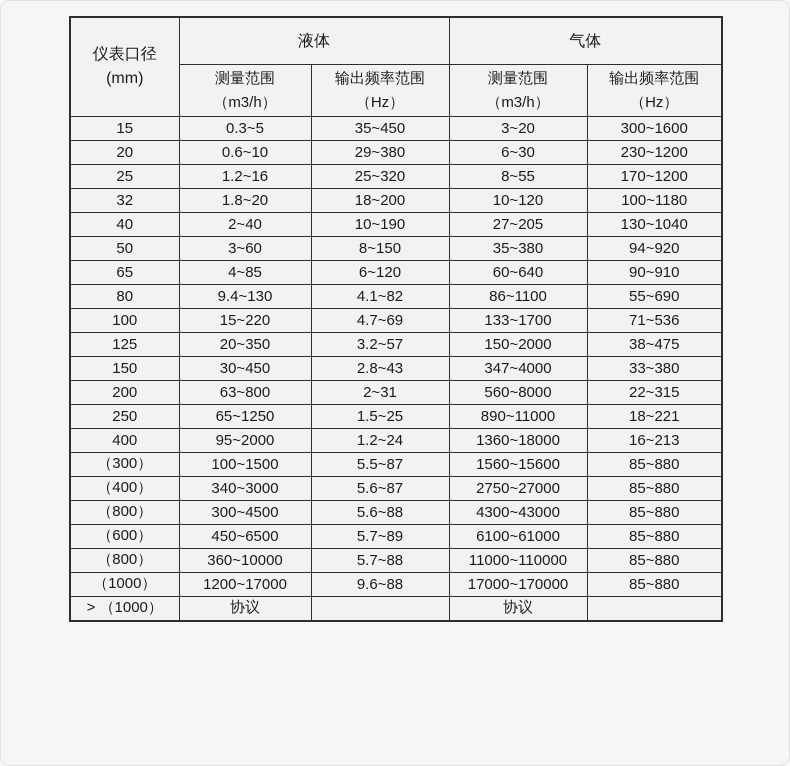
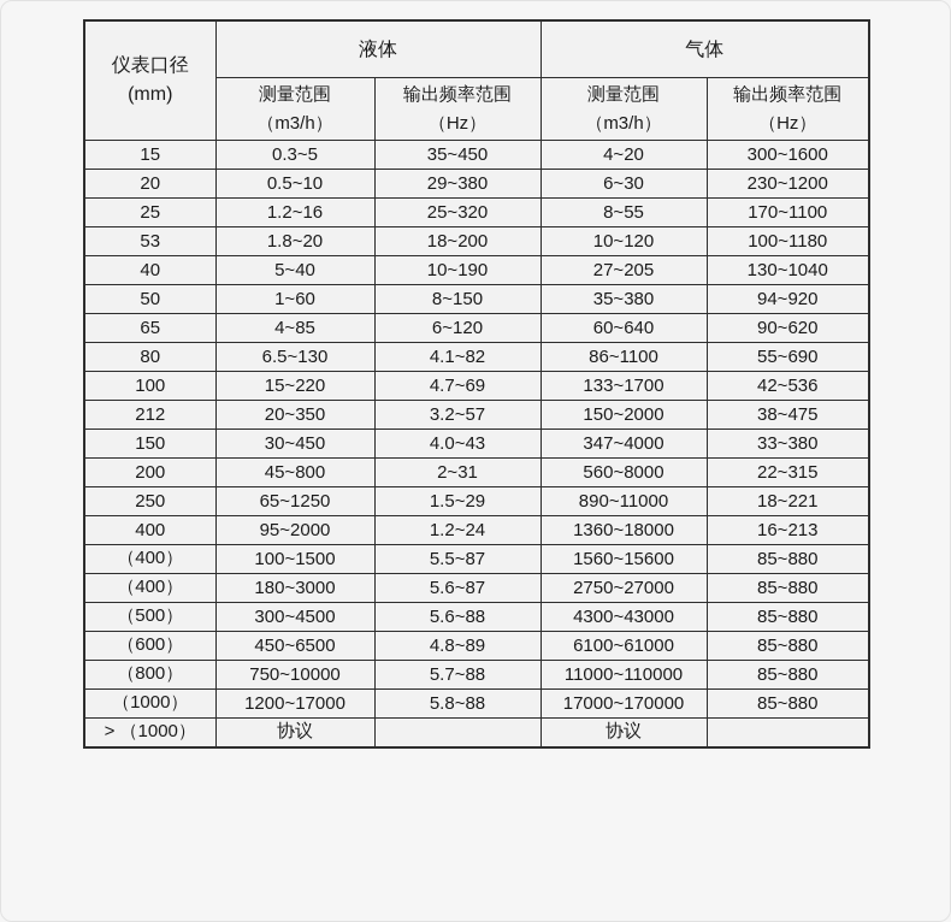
  仪表口径 (mm)	液体	气体
  测量范围 （m3/h）	输出频率范围 （Hz）	测量范围 （m3/h）	输出频率范围 （Hz）
- 15	0.3~5	35~450	3~20	300~1600
+ 15	0.3~5	35~450	4~20	300~1600
- 20	0.6~10	29~380	6~30	230~1200
+ 20	0.5~10	29~380	6~30	230~1200
- 25	1.2~16	25~320	8~55	170~1200
+ 25	1.2~16	25~320	8~55	170~1100
- 32	1.8~20	18~200	10~120	100~1180
+ 53	1.8~20	18~200	10~120	100~1180
- 40	2~40	10~190	27~205	130~1040
+ 40	5~40	10~190	27~205	130~1040
- 50	3~60	8~150	35~380	94~920
+ 50	1~60	8~150	35~380	94~920
- 65	4~85	6~120	60~640	90~910
+ 65	4~85	6~120	60~640	90~620
- 80	9.4~130	4.1~82	86~1100	55~690
+ 80	6.5~130	4.1~82	86~1100	55~690
- 100	15~220	4.7~69	133~1700	71~536
+ 100	15~220	4.7~69	133~1700	42~536
- 125	20~350	3.2~57	150~2000	38~475
+ 212	20~350	3.2~57	150~2000	38~475
- 150	30~450	2.8~43	347~4000	33~380
+ 150	30~450	4.0~43	347~4000	33~380
- 200	63~800	2~31	560~8000	22~315
+ 200	45~800	2~31	560~8000	22~315
- 250	65~1250	1.5~25	890~11000	18~221
+ 250	65~1250	1.5~29	890~11000	18~221
  400	95~2000	1.2~24	1360~18000	16~213
- （300）	100~1500	5.5~87	1560~15600	85~880
+ （400）	100~1500	5.5~87	1560~15600	85~880
- （400）	340~3000	5.6~87	2750~27000	85~880
+ （400）	180~3000	5.6~87	2750~27000	85~880
- （800）	300~4500	5.6~88	4300~43000	85~880
+ （500）	300~4500	5.6~88	4300~43000	85~880
- （600）	450~6500	5.7~89	6100~61000	85~880
+ （600）	450~6500	4.8~89	6100~61000	85~880
- （800）	360~10000	5.7~88	11000~110000	85~880
+ （800）	750~10000	5.7~88	11000~110000	85~880
- （1000）	1200~17000	9.6~88	17000~170000	85~880
+ （1000）	1200~17000	5.8~88	17000~170000	85~880
  > （1000）	协议		协议
